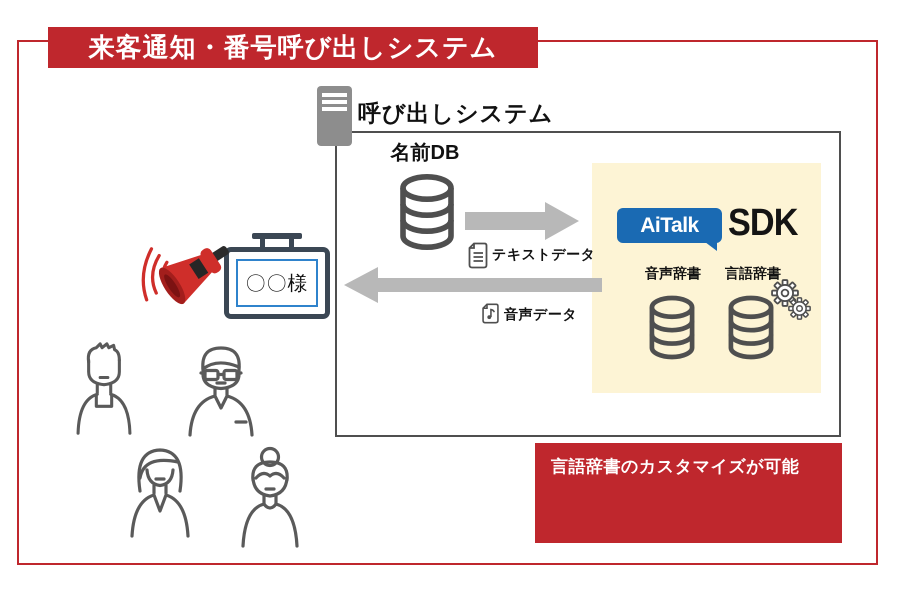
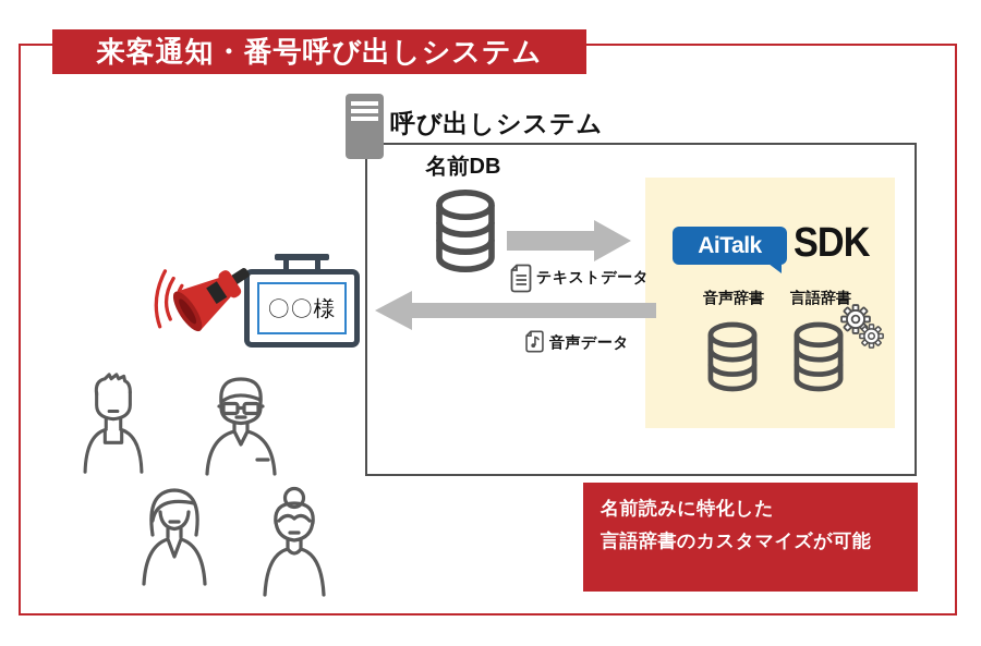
  来客通知・番号呼び出しシステム
  呼び出しシステム
  名前DB
  テキストデータ
  音声データ
  AiTalk
  SDK
  音声辞書
  言語辞書
  〇〇様
+ 名前読みに特化した
  言語辞書のカスタマイズが可能
